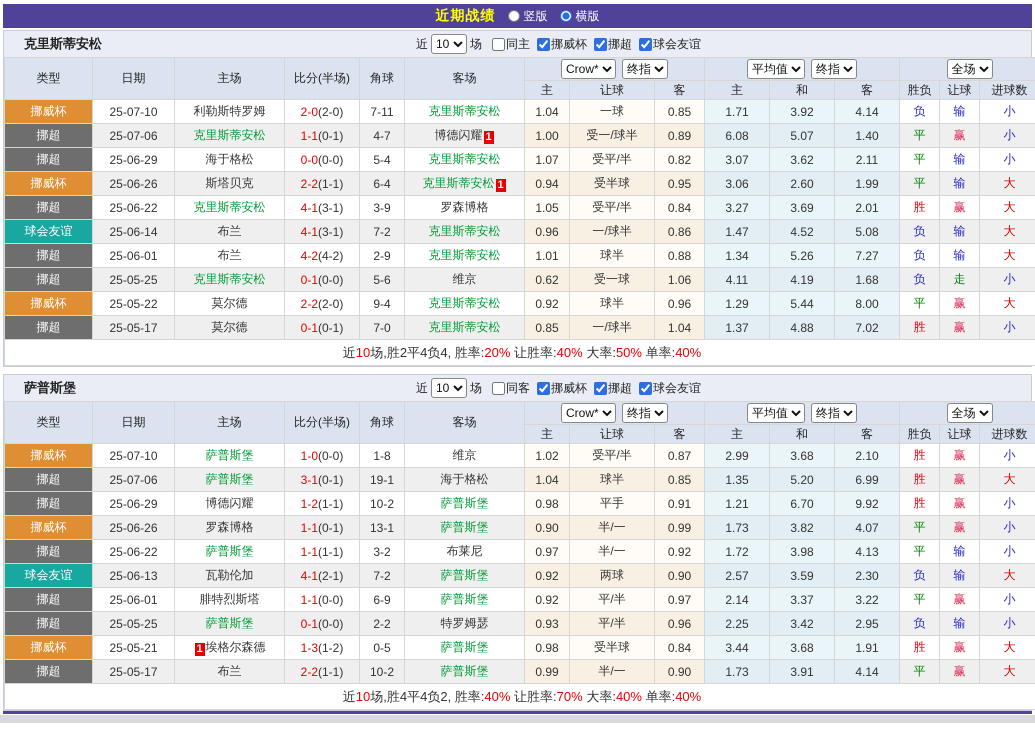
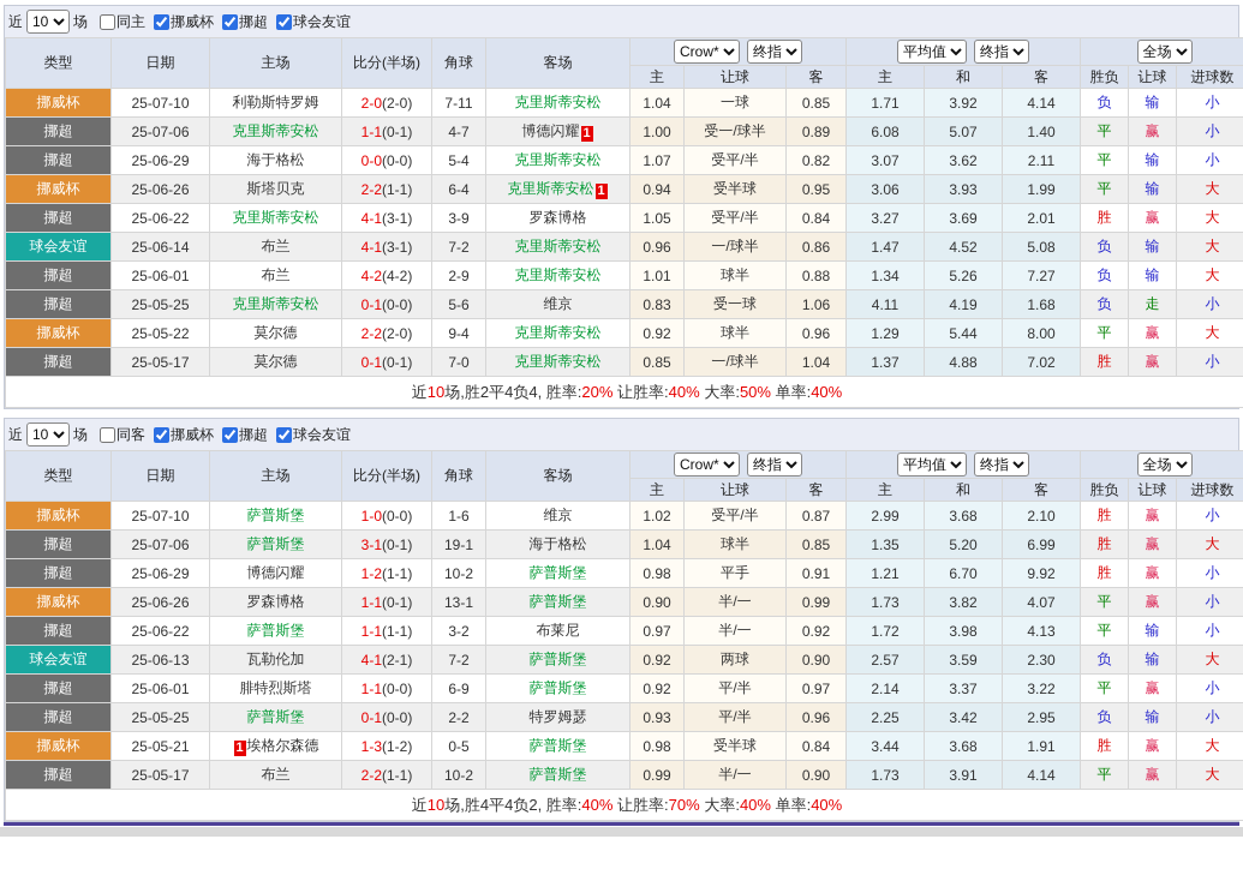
- 近期战绩
- 竖版
- 横版
- 克里斯蒂安松
  近
  10
  场
  同主
  挪威杯
  挪超
  球会友谊
  类型	日期	主场	比分(半场)	角球	客场	Crow* 终指	平均值 终指	全场
  主	让球	客	主	和	客	胜负	让球	进球数
  挪威杯	25-07-10	利勒斯特罗姆	2-0(2-0)	7-11	克里斯蒂安松	1.04	一球	0.85	1.71	3.92	4.14	负	输	小
  挪超	25-07-06	克里斯蒂安松	1-1(0-1)	4-7	博德闪耀 1	1.00	受一/球半	0.89	6.08	5.07	1.40	平	赢	小
  挪超	25-06-29	海于格松	0-0(0-0)	5-4	克里斯蒂安松	1.07	受平/半	0.82	3.07	3.62	2.11	平	输	小
- 挪威杯	25-06-26	斯塔贝克	2-2(1-1)	6-4	克里斯蒂安松 1	0.94	受半球	0.95	3.06	2.60	1.99	平	输	大
+ 挪威杯	25-06-26	斯塔贝克	2-2(1-1)	6-4	克里斯蒂安松 1	0.94	受半球	0.95	3.06	3.93	1.99	平	输	大
  挪超	25-06-22	克里斯蒂安松	4-1(3-1)	3-9	罗森博格	1.05	受平/半	0.84	3.27	3.69	2.01	胜	赢	大
  球会友谊	25-06-14	布兰	4-1(3-1)	7-2	克里斯蒂安松	0.96	一/球半	0.86	1.47	4.52	5.08	负	输	大
  挪超	25-06-01	布兰	4-2(4-2)	2-9	克里斯蒂安松	1.01	球半	0.88	1.34	5.26	7.27	负	输	大
- 挪超	25-05-25	克里斯蒂安松	0-1(0-0)	5-6	维京	0.62	受一球	1.06	4.11	4.19	1.68	负	走	小
+ 挪超	25-05-25	克里斯蒂安松	0-1(0-0)	5-6	维京	0.83	受一球	1.06	4.11	4.19	1.68	负	走	小
  挪威杯	25-05-22	莫尔德	2-2(2-0)	9-4	克里斯蒂安松	0.92	球半	0.96	1.29	5.44	8.00	平	赢	大
  挪超	25-05-17	莫尔德	0-1(0-1)	7-0	克里斯蒂安松	0.85	一/球半	1.04	1.37	4.88	7.02	胜	赢	小
  近10场,胜2平4负4, 胜率:20% 让胜率:40% 大率:50% 单率:40%
- 萨普斯堡
  近
  10
  场
  同客
  挪威杯
  挪超
  球会友谊
  类型	日期	主场	比分(半场)	角球	客场	Crow* 终指	平均值 终指	全场
  主	让球	客	主	和	客	胜负	让球	进球数
- 挪威杯	25-07-10	萨普斯堡	1-0(0-0)	1-8	维京	1.02	受平/半	0.87	2.99	3.68	2.10	胜	赢	小
+ 挪威杯	25-07-10	萨普斯堡	1-0(0-0)	1-6	维京	1.02	受平/半	0.87	2.99	3.68	2.10	胜	赢	小
  挪超	25-07-06	萨普斯堡	3-1(0-1)	19-1	海于格松	1.04	球半	0.85	1.35	5.20	6.99	胜	赢	大
  挪超	25-06-29	博德闪耀	1-2(1-1)	10-2	萨普斯堡	0.98	平手	0.91	1.21	6.70	9.92	胜	赢	小
  挪威杯	25-06-26	罗森博格	1-1(0-1)	13-1	萨普斯堡	0.90	半/一	0.99	1.73	3.82	4.07	平	赢	小
  挪超	25-06-22	萨普斯堡	1-1(1-1)	3-2	布莱尼	0.97	半/一	0.92	1.72	3.98	4.13	平	输	小
  球会友谊	25-06-13	瓦勒伦加	4-1(2-1)	7-2	萨普斯堡	0.92	两球	0.90	2.57	3.59	2.30	负	输	大
  挪超	25-06-01	腓特烈斯塔	1-1(0-0)	6-9	萨普斯堡	0.92	平/半	0.97	2.14	3.37	3.22	平	赢	小
  挪超	25-05-25	萨普斯堡	0-1(0-0)	2-2	特罗姆瑟	0.93	平/半	0.96	2.25	3.42	2.95	负	输	小
  挪威杯	25-05-21	1 埃格尔森德	1-3(1-2)	0-5	萨普斯堡	0.98	受半球	0.84	3.44	3.68	1.91	胜	赢	大
  挪超	25-05-17	布兰	2-2(1-1)	10-2	萨普斯堡	0.99	半/一	0.90	1.73	3.91	4.14	平	赢	大
  近10场,胜4平4负2, 胜率:40% 让胜率:70% 大率:40% 单率:40%
